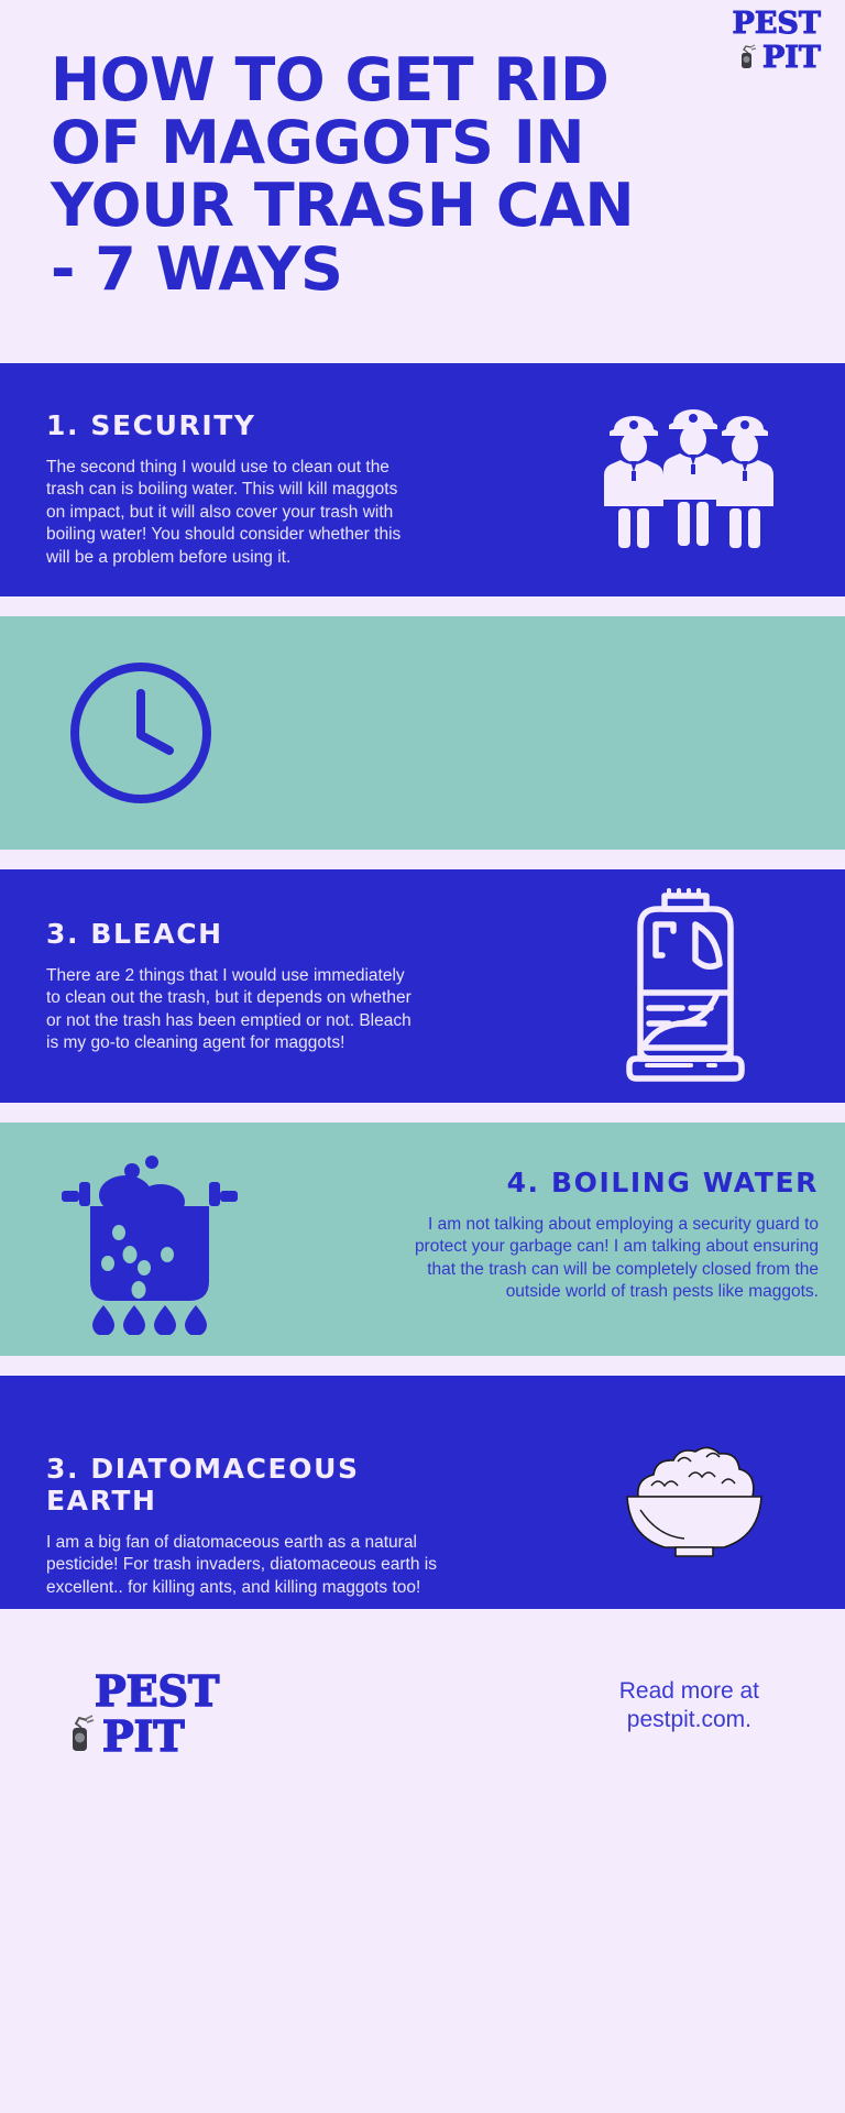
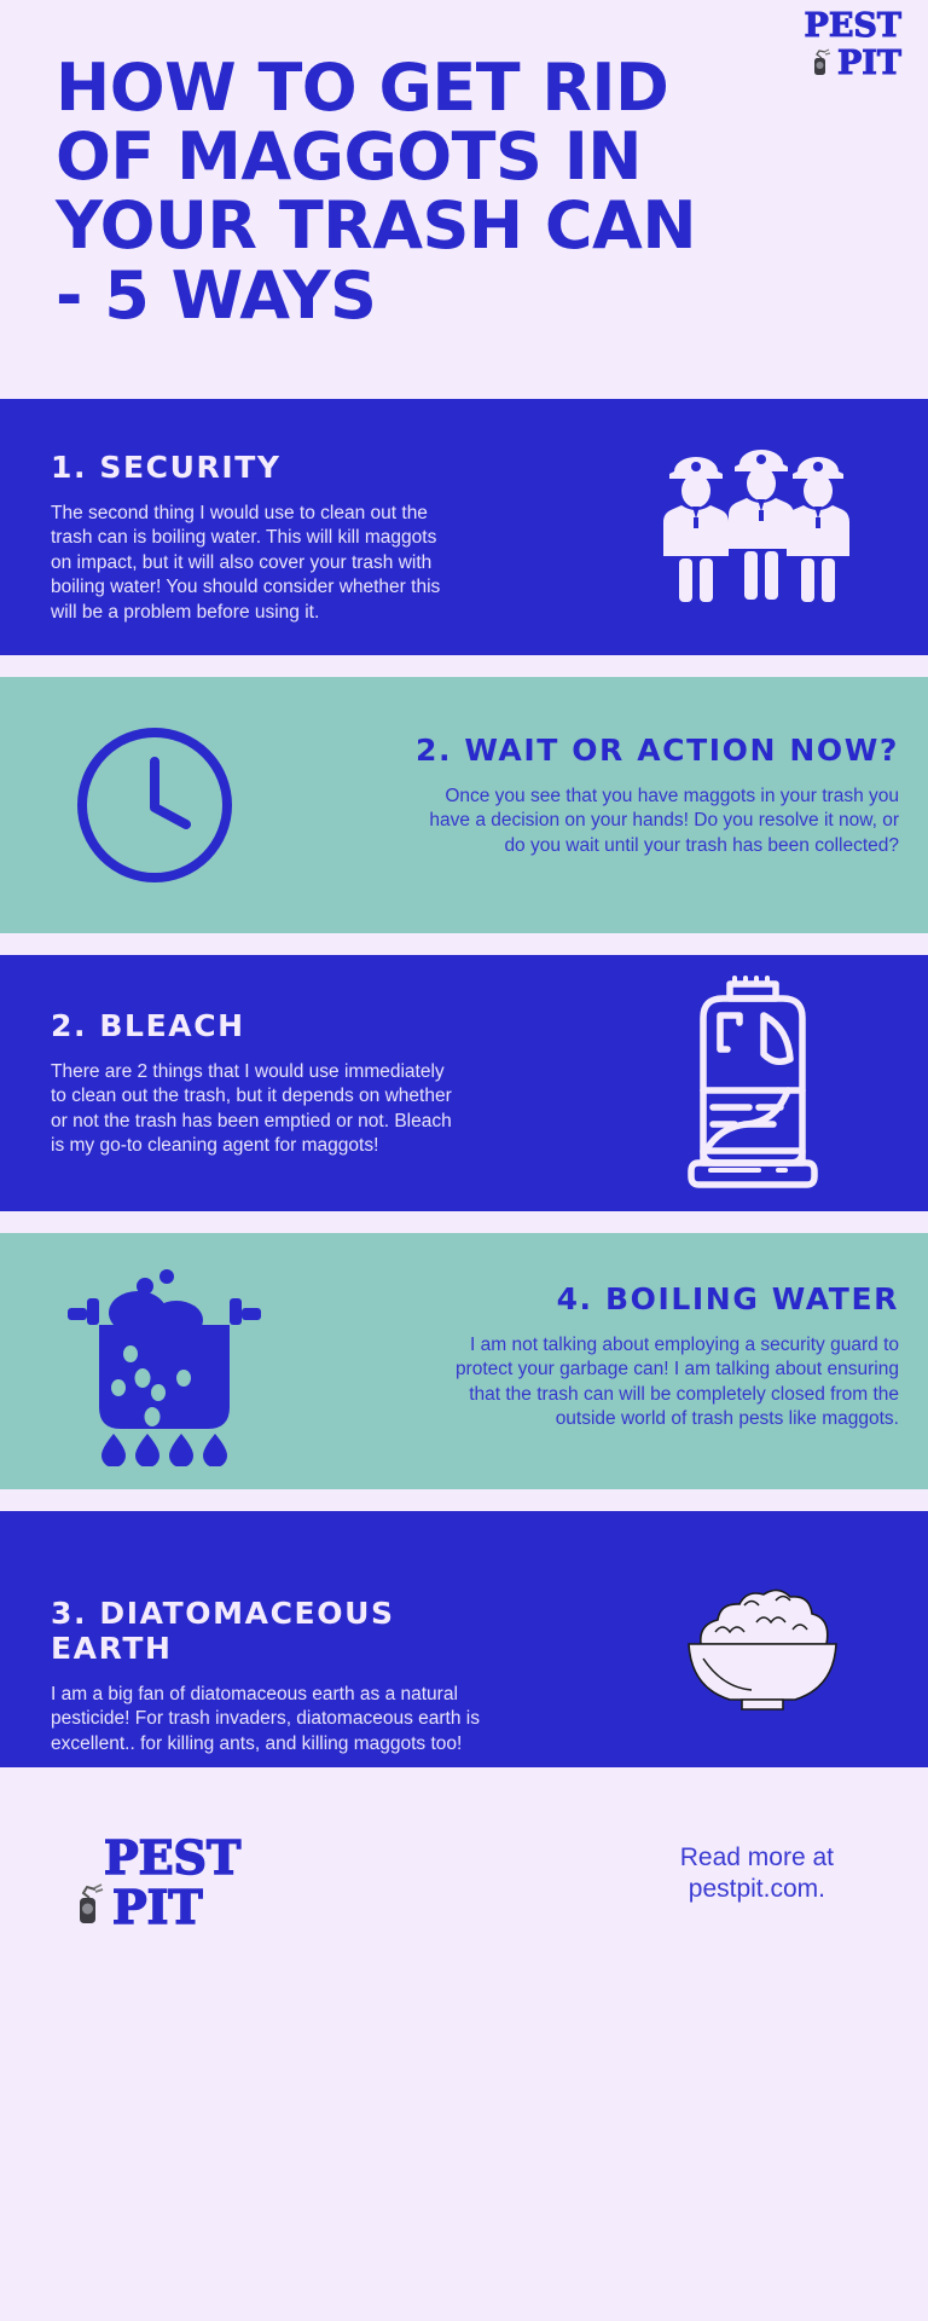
  PEST
  PIT
- HOW TO GET RID OF MAGGOTS IN YOUR TRASH CAN - 7 WAYS
+ HOW TO GET RID OF MAGGOTS IN YOUR TRASH CAN - 5 WAYS
  1. SECURITY
  The second thing I would use to clean out the trash can is boiling water. This will kill maggots on impact, but it will also cover your trash with boiling water! You should consider whether this will be a problem before using it.
+ 2. WAIT OR ACTION NOW?
+ Once you see that you have maggots in your trash you have a decision on your hands! Do you resolve it now, or do you wait until your trash has been collected?
- 3. BLEACH
+ 2. BLEACH
  There are 2 things that I would use immediately to clean out the trash, but it depends on whether or not the trash has been emptied or not. Bleach is my go-to cleaning agent for maggots!
  4. BOILING WATER
  I am not talking about employing a security guard to protect your garbage can! I am talking about ensuring that the trash can will be completely closed from the outside world of trash pests like maggots.
  3. DIATOMACEOUS EARTH
  I am a big fan of diatomaceous earth as a natural pesticide! For trash invaders, diatomaceous earth is excellent.. for killing ants, and killing maggots too!
  PEST
  PIT
  Read more at
  pestpit.com.
